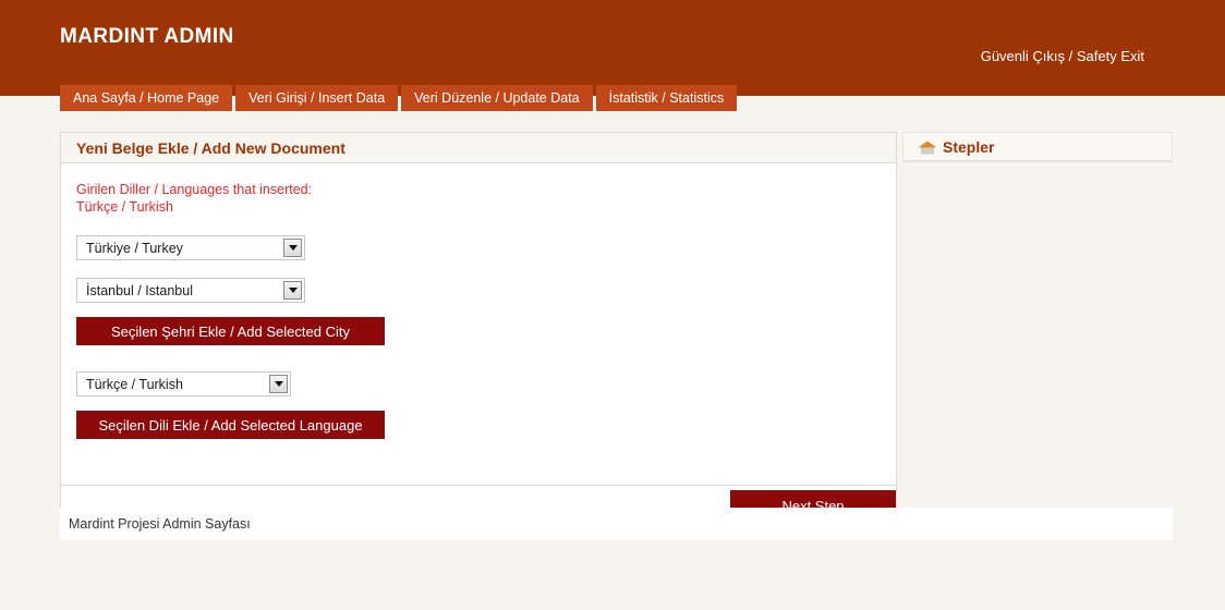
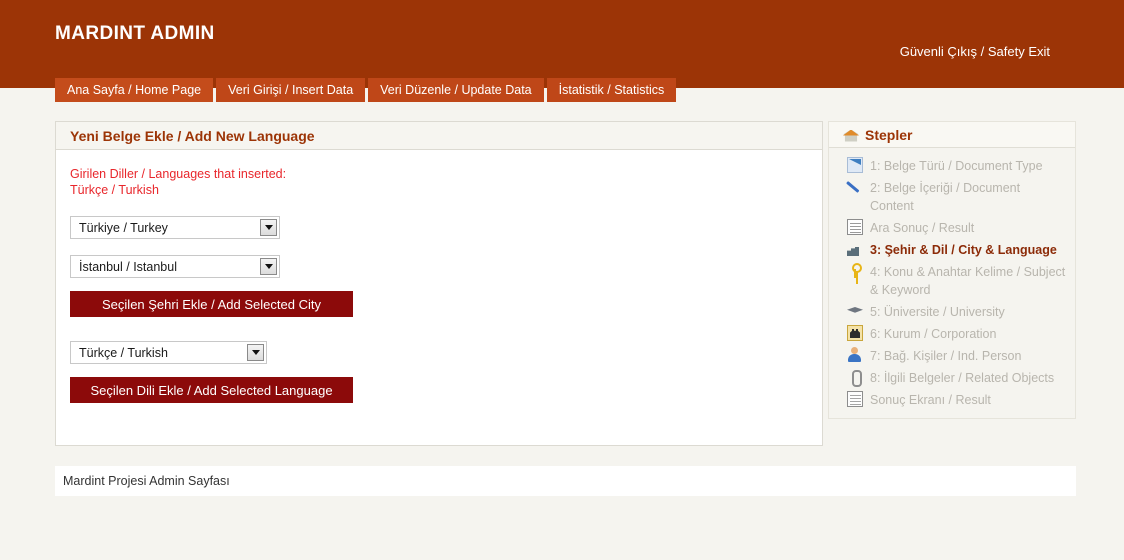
  MARDINT ADMIN
  Güvenli Çıkış / Safety Exit
  Ana Sayfa / Home Page
  Veri Girişi / Insert Data
  Veri Düzenle / Update Data
  İstatistik / Statistics
- Yeni Belge Ekle / Add New Document
+ Yeni Belge Ekle / Add New Language
  Girilen Diller / Languages that inserted:
  Türkçe / Turkish
  Türkiye / Turkey
  İstanbul / Istanbul
  Seçilen Şehri Ekle / Add Selected City
  Türkçe / Turkish
  Seçilen Dili Ekle / Add Selected Language
- Next Step
  Stepler
+ 1: Belge Türü / Document Type
+ 2: Belge İçeriği / Document Content
+ Ara Sonuç / Result
+ 3: Şehir & Dil / City & Language
+ 4: Konu & Anahtar Kelime / Subject & Keyword
+ 5: Üniversite / University
+ 6: Kurum / Corporation
+ 7: Bağ. Kişiler / Ind. Person
+ 8: İlgili Belgeler / Related Objects
+ Sonuç Ekranı / Result
  Mardint Projesi Admin Sayfası
